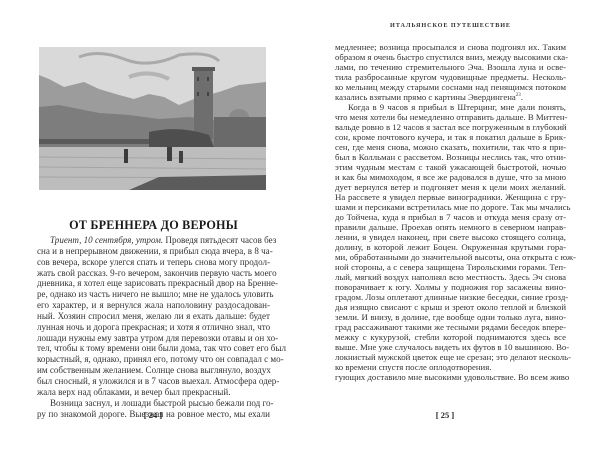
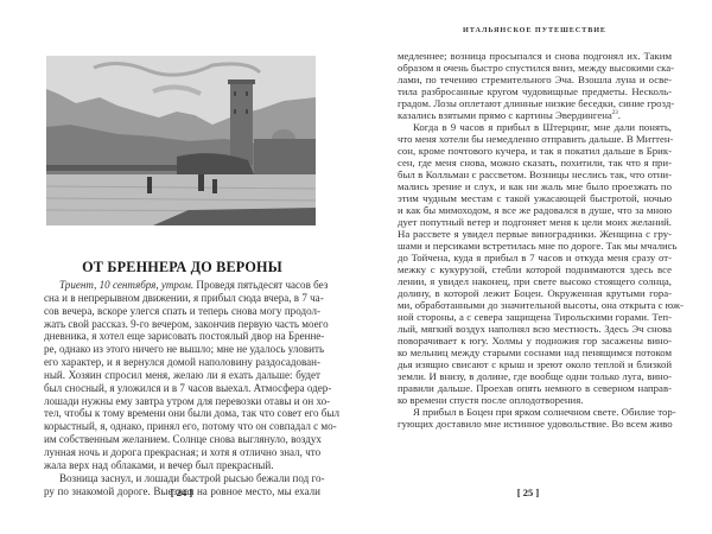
  ОТ БРЕННЕРА ДО ВЕРОНЫ
  Триент, 10 сентября, утром. Проведя пятьдесят часов без
- сна и в непрерывном движении, я прибыл сюда вчера, в 8 ча-
+ сна и в непрерывном движении, я прибыл сюда вчера, в 7 ча-
  сов вечера, вскоре улегся спать и теперь снова могу продол-
  жать свой рассказ. 9-го вечером, закончив первую часть моего
- дневника, я хотел еще зарисовать прекрасный двор на Бренне-
+ дневника, я хотел еще зарисовать постоялый двор на Бренне-
- ре, однако из часть ничего не вышло; мне не удалось уловить
+ ре, однако из этого ничего не вышло; мне не удалось уловить
- его характер, и я вернулся жала наполовину раздосадован-
+ его характер, и я вернулся домой наполовину раздосадован-
  ный. Хозяин спросил меня, желаю ли я ехать дальше: будет
- лунная ночь и дорога прекрасная; и хотя я отлично знал, что
+ был сносный, я уложился и в 7 часов выехал. Атмосфера одер-
  лошади нужны ему завтра утром для перевозки отавы и он хо-
  тел, чтобы к тому времени они были дома, так что совет его был
  корыстный, я, однако, принял его, потому что он совпадал с мо-
  им собственным желанием. Солнце снова выглянуло, воздух
- был сносный, я уложился и в 7 часов выехал. Атмосфера одер-
+ лунная ночь и дорога прекрасная; и хотя я отлично знал, что
  жала верх над облаками, и вечер был прекрасный.
  Возница заснул, и лошади быстрой рысью бежали под го-
  ру по знакомой дороге. Выезжая на ровное место, мы ехали
  [ 24 ]
  медленнее; возница просыпался и снова подгонял их. Таким
  образом я очень быстро спустился вниз, между высокими ска-
  лами, по течению стремительного Эча. Взошла луна и осве-
  тила разбросанные кругом чудовищные предметы. Несколь-
- ко мельниц между старыми соснами над пенящимся потоком
+ градом. Лозы оплетают длинные низкие беседки, синие грозд-
  казались взятыми прямо с картины Эвердингена .
  Когда в 9 часов я прибыл в Штерцинг, мне дали понять,
  что меня хотели бы немедленно отправить дальше. В Миттен-
- вальде ровно в 12 часов я застал все погруженным в глубокий
  сон, кроме почтового кучера, и так я покатил дальше в Брик-
  сен, где меня снова, можно сказать, похитили, так что я при-
  был в Колльман с рассветом. Возницы неслись так, что отни-
+ мались зрение и слух, и как ни жаль мне было проезжать по
  этим чудным местам с такой ужасающей быстротой, ночью
  и как бы мимоходом, я все же радовался в душе, что за мною
- дует вернулся ветер и подгоняет меня к цели моих желаний.
+ дует попутный ветер и подгоняет меня к цели моих желаний.
  На рассвете я увидел первые виноградники. Женщина с гру-
  шами и персиками встретилась мне по дороге. Так мы мчались
  до Тойчена, куда я прибыл в 7 часов и откуда меня сразу от-
- правили дальше. Проехав опять немного в северном направ-
+ межку с кукурузой, стебли которой поднимаются здесь все
  лении, я увидел наконец, при свете высоко стоящего солнца,
  долину, в которой лежит Боцен. Окруженная крутыми гора-
  ми, обработанными до значительной высоты, она открыта с юж-
  ной стороны, а с севера защищена Тирольскими горами. Теп-
  лый, мягкий воздух наполнял всю местность. Здесь Эч снова
  поворачивает к югу. Холмы у подножия гор засажены вино-
- градом. Лозы оплетают длинные низкие беседки, синие грозд-
+ ко мельниц между старыми соснами над пенящимся потоком
  дья изящно свисают с крыш и зреют около теплой и близкой
  земли. И внизу, в долине, где вообще одни только луга, вино-
- град рассаживают такими же тесными рядами беседок впере-
- межку с кукурузой, стебли которой поднимаются здесь все
+ правили дальше. Проехав опять немного в северном направ-
- выше. Мне уже случалось видеть их футов в 10 вышиною. Во-
- локнистый мужской цветок еще не срезан; это делают несколь-
  ко времени спустя после оплодотворения.
+ Я прибыл в Боцен при ярком солнечном свете. Обилие тор-
- гующих доставило мне высокими удовольствие. Во всем живо
+ гующих доставило мне истинное удовольствие. Во всем живо
  [ 25 ]
